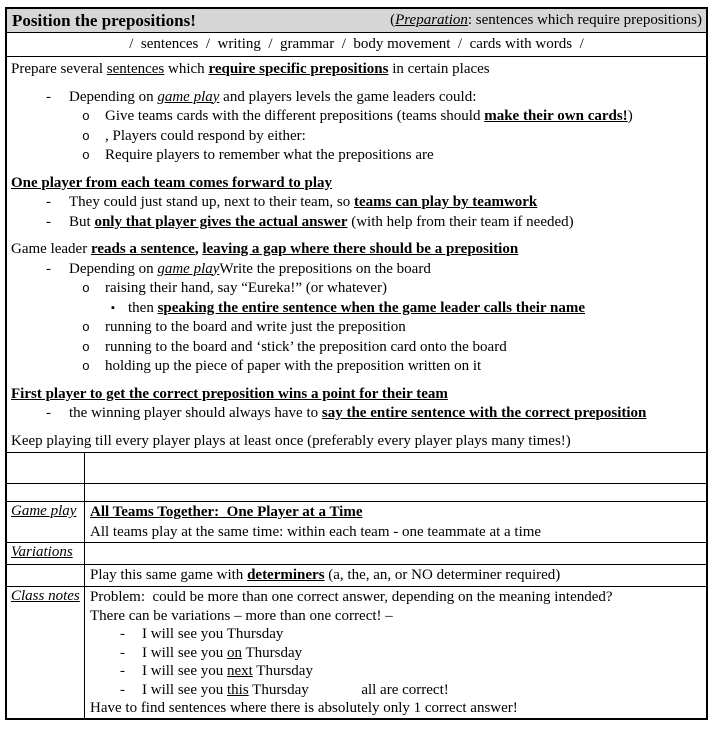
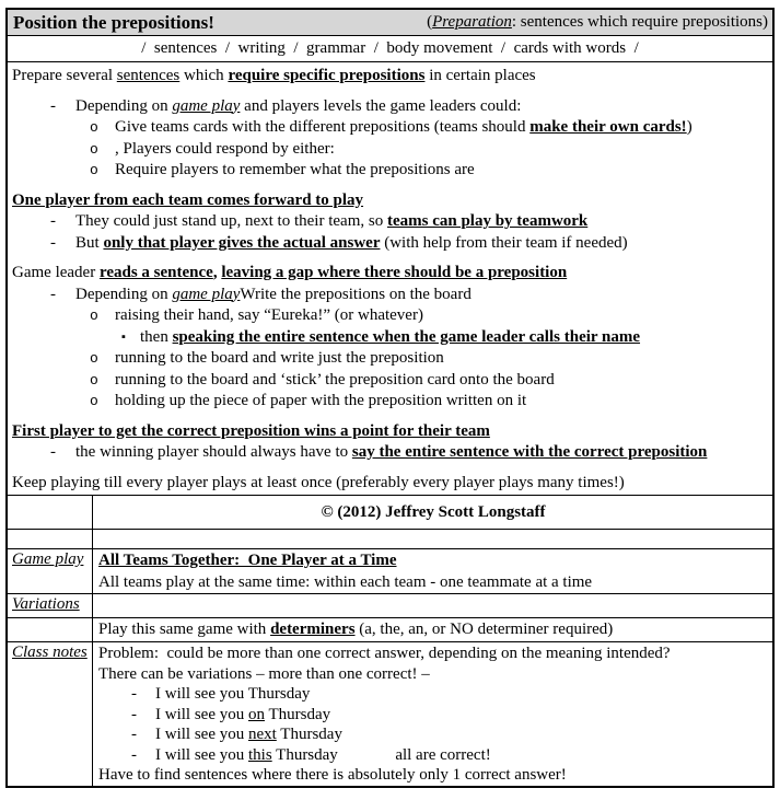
  Position the prepositions!
  (Preparation: sentences which require prepositions)
  / sentences / writing / grammar / body movement / cards with words /
  Prepare several sentences which require specific prepositions in certain places
  -
  Depending on game play and players levels the game leaders could:
  o
  Give teams cards with the different prepositions (teams should make their own cards!)
  o
  , Players could respond by either:
  o
  Require players to remember what the prepositions are
  One player from each team comes forward to play
  -
  They could just stand up, next to their team, so teams can play by teamwork
  -
  But only that player gives the actual answer (with help from their team if needed)
  Game leader reads a sentence, leaving a gap where there should be a preposition
  -
  Depending on game playWrite the prepositions on the board
  o
  raising their hand, say “Eureka!” (or whatever)
  ▪
  then speaking the entire sentence when the game leader calls their name
  o
  running to the board and write just the preposition
  o
  running to the board and ‘stick’ the preposition card onto the board
  o
  holding up the piece of paper with the preposition written on it
  First player to get the correct preposition wins a point for their team
  -
  the winning player should always have to say the entire sentence with the correct preposition
  Keep playing till every player plays at least once (preferably every player plays many times!)
+ © (2012) Jeffrey Scott Longstaff
  Game play
  All Teams Together: One Player at a Time
  All teams play at the same time: within each team - one teammate at a time
  Variations
  Play this same game with determiners (a, the, an, or NO determiner required)
  Class notes
  Problem: could be more than one correct answer, depending on the meaning intended?
  There can be variations – more than one correct! –
  -
  I will see you Thursday
  -
  I will see you on Thursday
  -
  I will see you next Thursday
  -
  I will see you this Thursday all are correct!
  Have to find sentences where there is absolutely only 1 correct answer!
